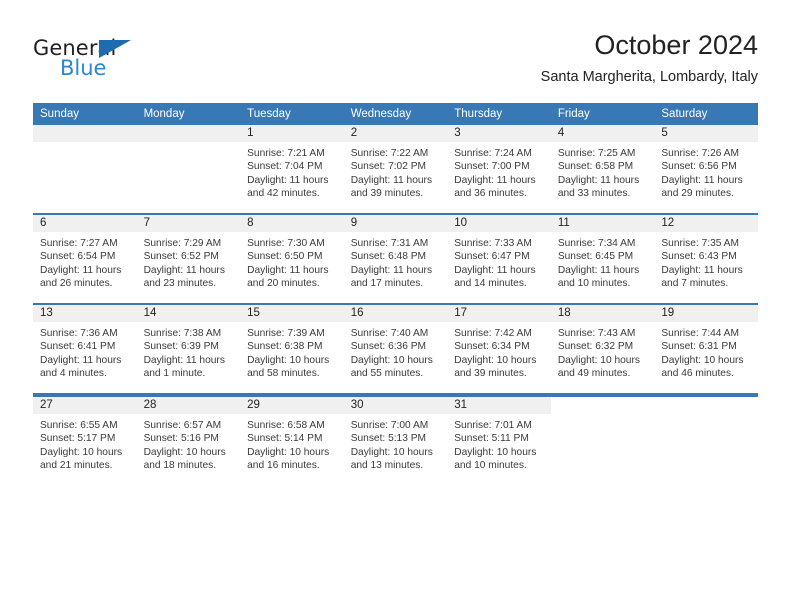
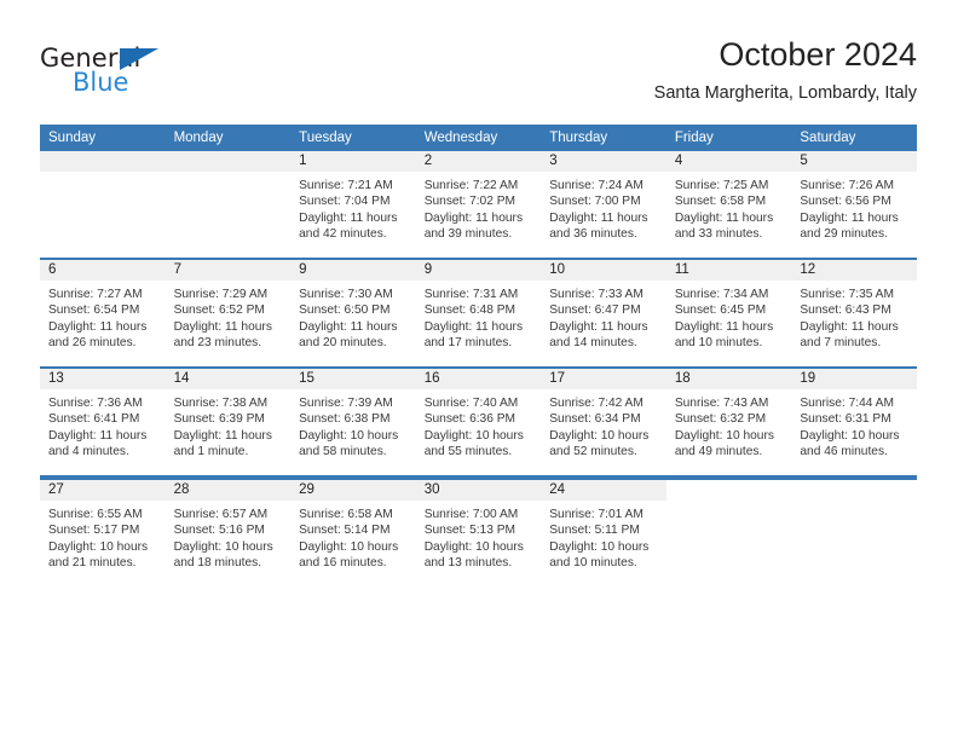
  General
  Blue
  October 2024
  Santa Margherita, Lombardy, Italy
  Sunday	Monday	Tuesday	Wednesday	Thursday	Friday	Saturday
  		1Sunrise: 7:21 AMSunset: 7:04 PMDaylight: 11 hoursand 42 minutes.	2Sunrise: 7:22 AMSunset: 7:02 PMDaylight: 11 hoursand 39 minutes.	3Sunrise: 7:24 AMSunset: 7:00 PMDaylight: 11 hoursand 36 minutes.	4Sunrise: 7:25 AMSunset: 6:58 PMDaylight: 11 hoursand 33 minutes.	5Sunrise: 7:26 AMSunset: 6:56 PMDaylight: 11 hoursand 29 minutes.
- 6Sunrise: 7:27 AMSunset: 6:54 PMDaylight: 11 hoursand 26 minutes.	7Sunrise: 7:29 AMSunset: 6:52 PMDaylight: 11 hoursand 23 minutes.	8Sunrise: 7:30 AMSunset: 6:50 PMDaylight: 11 hoursand 20 minutes.	9Sunrise: 7:31 AMSunset: 6:48 PMDaylight: 11 hoursand 17 minutes.	10Sunrise: 7:33 AMSunset: 6:47 PMDaylight: 11 hoursand 14 minutes.	11Sunrise: 7:34 AMSunset: 6:45 PMDaylight: 11 hoursand 10 minutes.	12Sunrise: 7:35 AMSunset: 6:43 PMDaylight: 11 hoursand 7 minutes.
+ 6Sunrise: 7:27 AMSunset: 6:54 PMDaylight: 11 hoursand 26 minutes.	7Sunrise: 7:29 AMSunset: 6:52 PMDaylight: 11 hoursand 23 minutes.	9Sunrise: 7:30 AMSunset: 6:50 PMDaylight: 11 hoursand 20 minutes.	9Sunrise: 7:31 AMSunset: 6:48 PMDaylight: 11 hoursand 17 minutes.	10Sunrise: 7:33 AMSunset: 6:47 PMDaylight: 11 hoursand 14 minutes.	11Sunrise: 7:34 AMSunset: 6:45 PMDaylight: 11 hoursand 10 minutes.	12Sunrise: 7:35 AMSunset: 6:43 PMDaylight: 11 hoursand 7 minutes.
- 13Sunrise: 7:36 AMSunset: 6:41 PMDaylight: 11 hoursand 4 minutes.	14Sunrise: 7:38 AMSunset: 6:39 PMDaylight: 11 hoursand 1 minute.	15Sunrise: 7:39 AMSunset: 6:38 PMDaylight: 10 hoursand 58 minutes.	16Sunrise: 7:40 AMSunset: 6:36 PMDaylight: 10 hoursand 55 minutes.	17Sunrise: 7:42 AMSunset: 6:34 PMDaylight: 10 hoursand 39 minutes.	18Sunrise: 7:43 AMSunset: 6:32 PMDaylight: 10 hoursand 49 minutes.	19Sunrise: 7:44 AMSunset: 6:31 PMDaylight: 10 hoursand 46 minutes.
+ 13Sunrise: 7:36 AMSunset: 6:41 PMDaylight: 11 hoursand 4 minutes.	14Sunrise: 7:38 AMSunset: 6:39 PMDaylight: 11 hoursand 1 minute.	15Sunrise: 7:39 AMSunset: 6:38 PMDaylight: 10 hoursand 58 minutes.	16Sunrise: 7:40 AMSunset: 6:36 PMDaylight: 10 hoursand 55 minutes.	17Sunrise: 7:42 AMSunset: 6:34 PMDaylight: 10 hoursand 52 minutes.	18Sunrise: 7:43 AMSunset: 6:32 PMDaylight: 10 hoursand 49 minutes.	19Sunrise: 7:44 AMSunset: 6:31 PMDaylight: 10 hoursand 46 minutes.
- 27Sunrise: 6:55 AMSunset: 5:17 PMDaylight: 10 hoursand 21 minutes.	28Sunrise: 6:57 AMSunset: 5:16 PMDaylight: 10 hoursand 18 minutes.	29Sunrise: 6:58 AMSunset: 5:14 PMDaylight: 10 hoursand 16 minutes.	30Sunrise: 7:00 AMSunset: 5:13 PMDaylight: 10 hoursand 13 minutes.	31Sunrise: 7:01 AMSunset: 5:11 PMDaylight: 10 hoursand 10 minutes.
+ 27Sunrise: 6:55 AMSunset: 5:17 PMDaylight: 10 hoursand 21 minutes.	28Sunrise: 6:57 AMSunset: 5:16 PMDaylight: 10 hoursand 18 minutes.	29Sunrise: 6:58 AMSunset: 5:14 PMDaylight: 10 hoursand 16 minutes.	30Sunrise: 7:00 AMSunset: 5:13 PMDaylight: 10 hoursand 13 minutes.	24Sunrise: 7:01 AMSunset: 5:11 PMDaylight: 10 hoursand 10 minutes.
